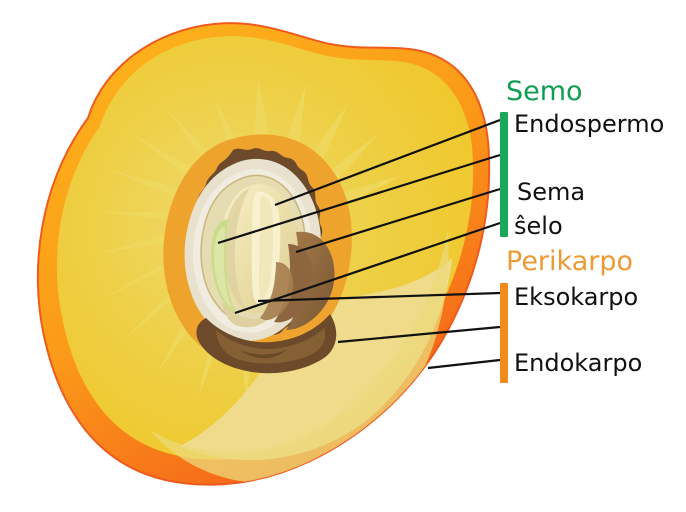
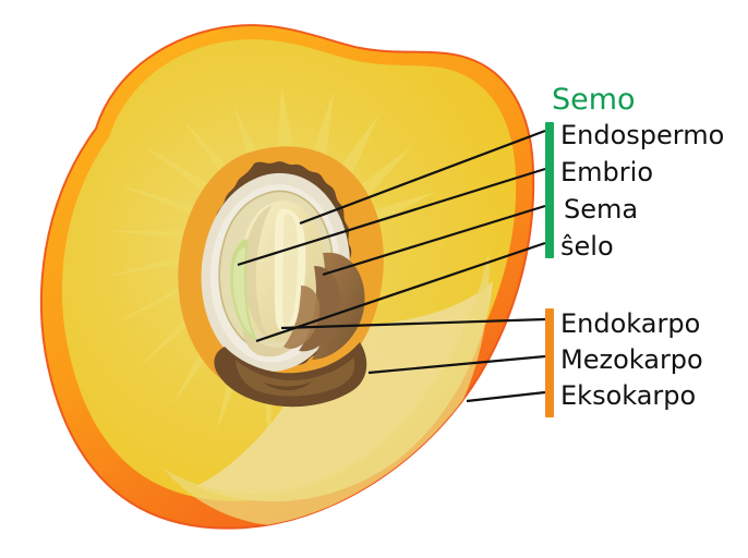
  Semo
  Endospermo
+ Embrio
  Sema
  ŝelo
- Perikarpo
- Eksokarpo
+ Endokarpo
+ Mezokarpo
- Endokarpo
+ Eksokarpo
